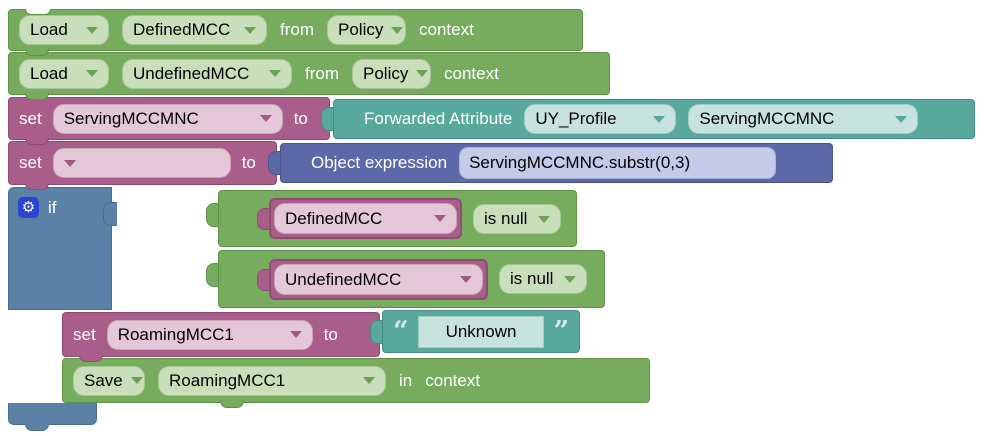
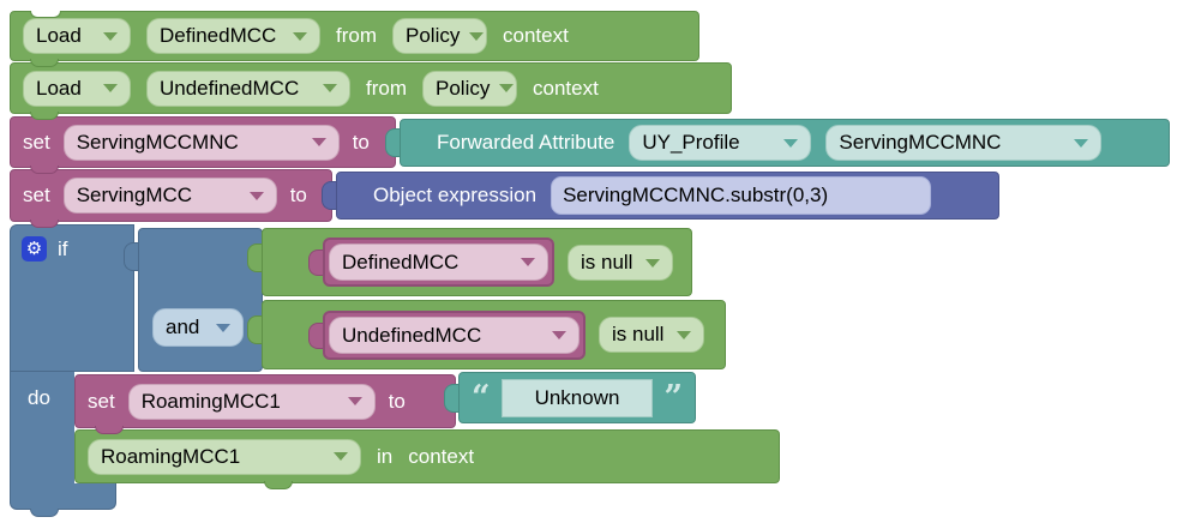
  Load
  DefinedMCC
  from
  Policy
  context
  Load
  UndefinedMCC
  from
  Policy
  context
  set
  ServingMCCMNC
  to
  Forwarded Attribute
  UY_Profile
  ServingMCCMNC
  set
+ ServingMCC
  to
  Object expression
  ServingMCCMNC.substr(0,3)
  ⚙
  if
+ do
+ and
  DefinedMCC
  is null
  UndefinedMCC
  is null
  set
  RoamingMCC1
  to
  “
  Unknown
  ”
- Save
  RoamingMCC1
  in
  context
